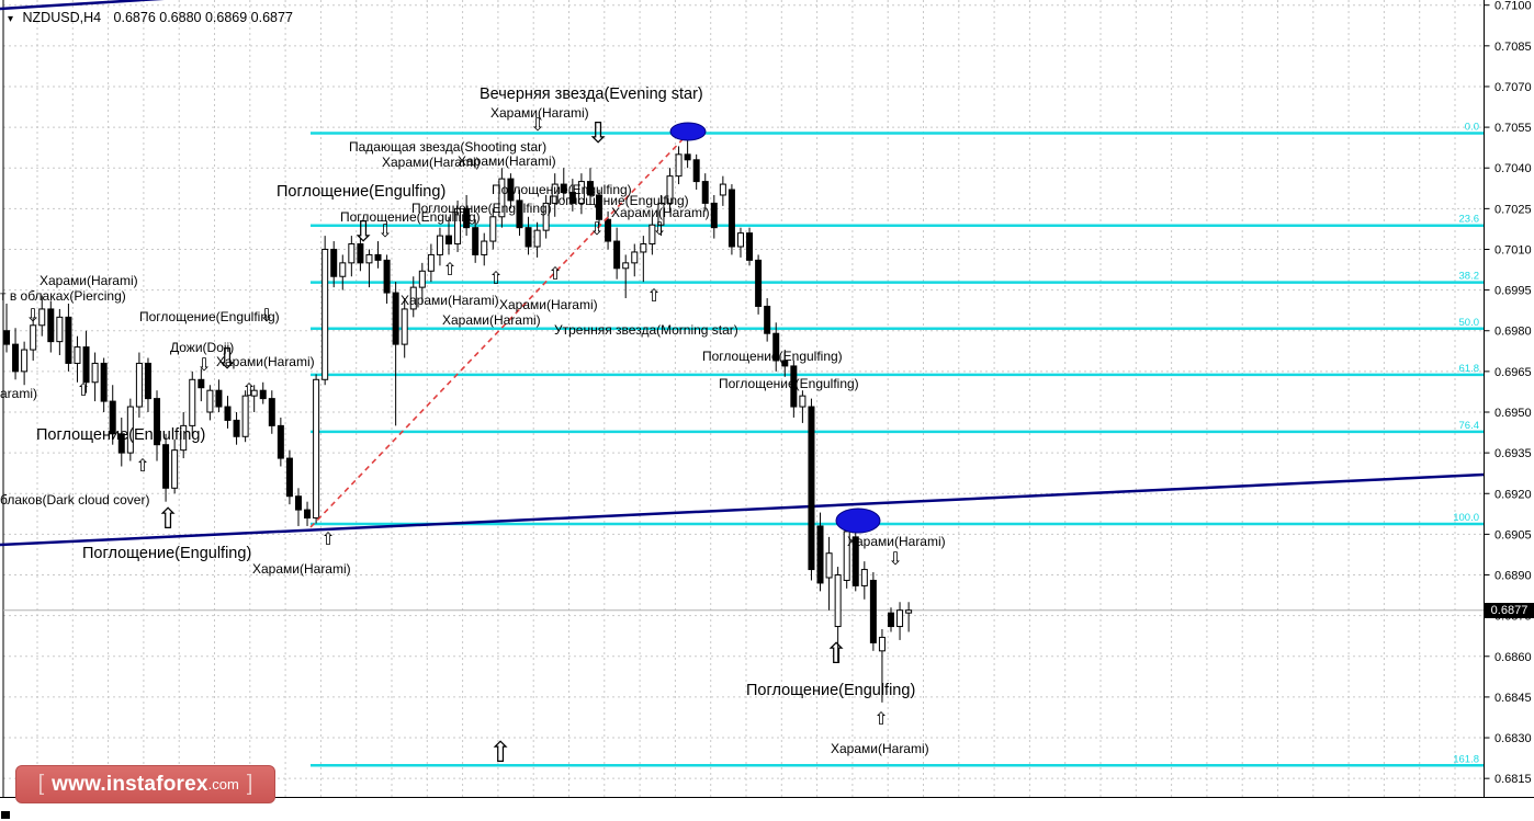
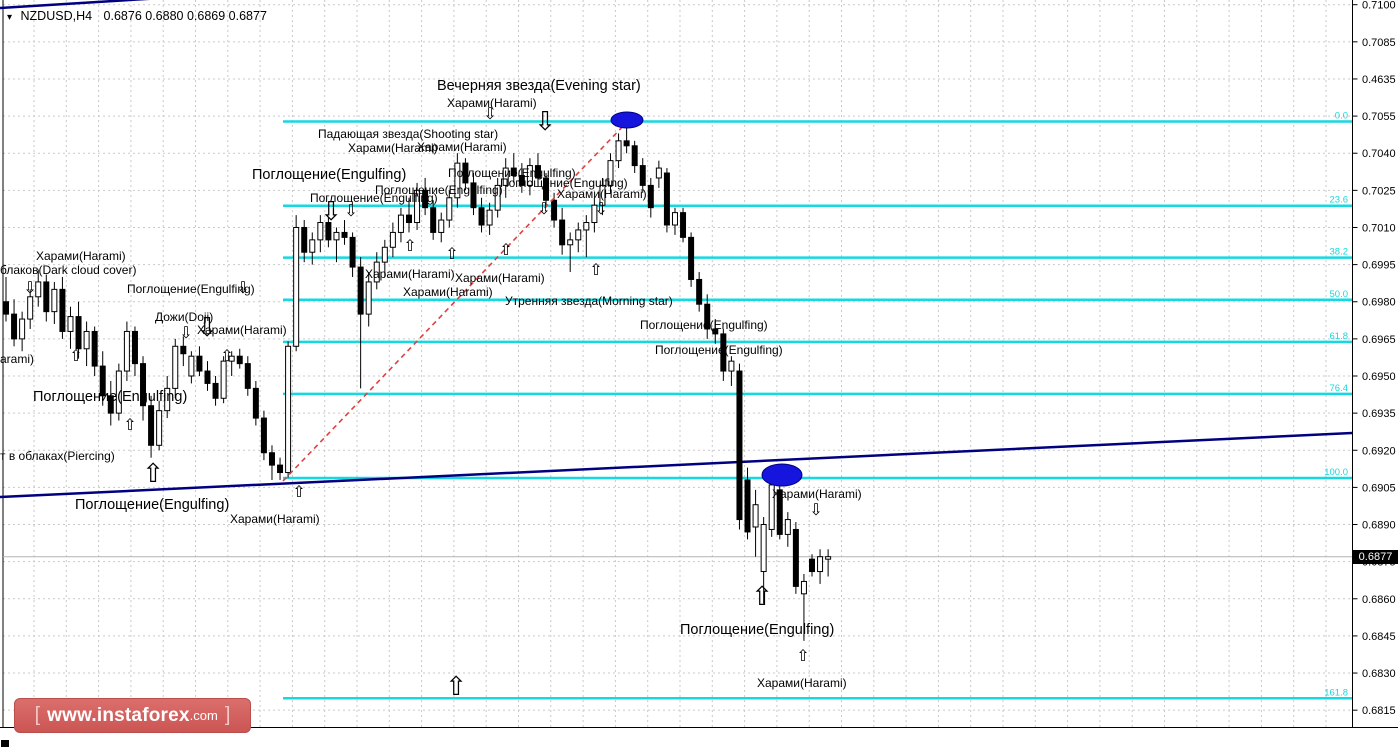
  0.0
  23.6
  38.2
  50.0
  61.8
  76.4
  100.0
  161.8
  ⇩
  ⇩
  ⇩
  ⇩
  ⇩
  ⇩
  ⇩
  ⇩
  ⇩
  ⇩
  ⇩
  ⇧
  ⇧
  ⇧
  ⇧
  ⇧
  ⇧
  ⇧
  ⇧
  ⇧
  ⇧
  ⇧
  ⇧
  Вечерняя звезда(Evening star)
  Харами(Harami)
  Падающая звезда(Shooting star)
  Харами(Harami)
  Харами(Harami)
  Поглощение(Engulfing)
  Поглощение(Engulfing)
  Поглощение(Engulfing)
  Поглощение(Engulfing)
  Поглощение(Engulfing)
  Харами(Harami)
  Харами(Harami)
  Харами(Harami)
  Харами(Harami)
  Утренняя звезда(Morning star)
  Поглощение(Engulfing)
  Поглощение(Engulfing)
  Харами(Harami)
- т в облаках(Piercing)
+ блаков(Dark cloud cover)
  Поглощение(Engulfing)
  Дожи(Doji)
  Харами(Harami)
  arami)
  Поглощение(Engulfing)
- блаков(Dark cloud cover)
+ т в облаках(Piercing)
  Поглощение(Engulfing)
  Харами(Harami)
  Харами(Harami)
  Поглощение(Engulfing)
  Харами(Harami)
  0.7100
  0.7085
- 0.7070
+ 0.4635
  0.7055
  0.7040
  0.7025
  0.7010
  0.6995
  0.6980
  0.6965
  0.6950
  0.6935
  0.6920
  0.6905
  0.6890
  0.6860
  0.6845
  0.6830
  0.6815
  ▾ NZDUSD,H4 0.6876 0.6880 0.6869 0.6877
  0.6877
  [
  www.instaforex
  .com
  ]
